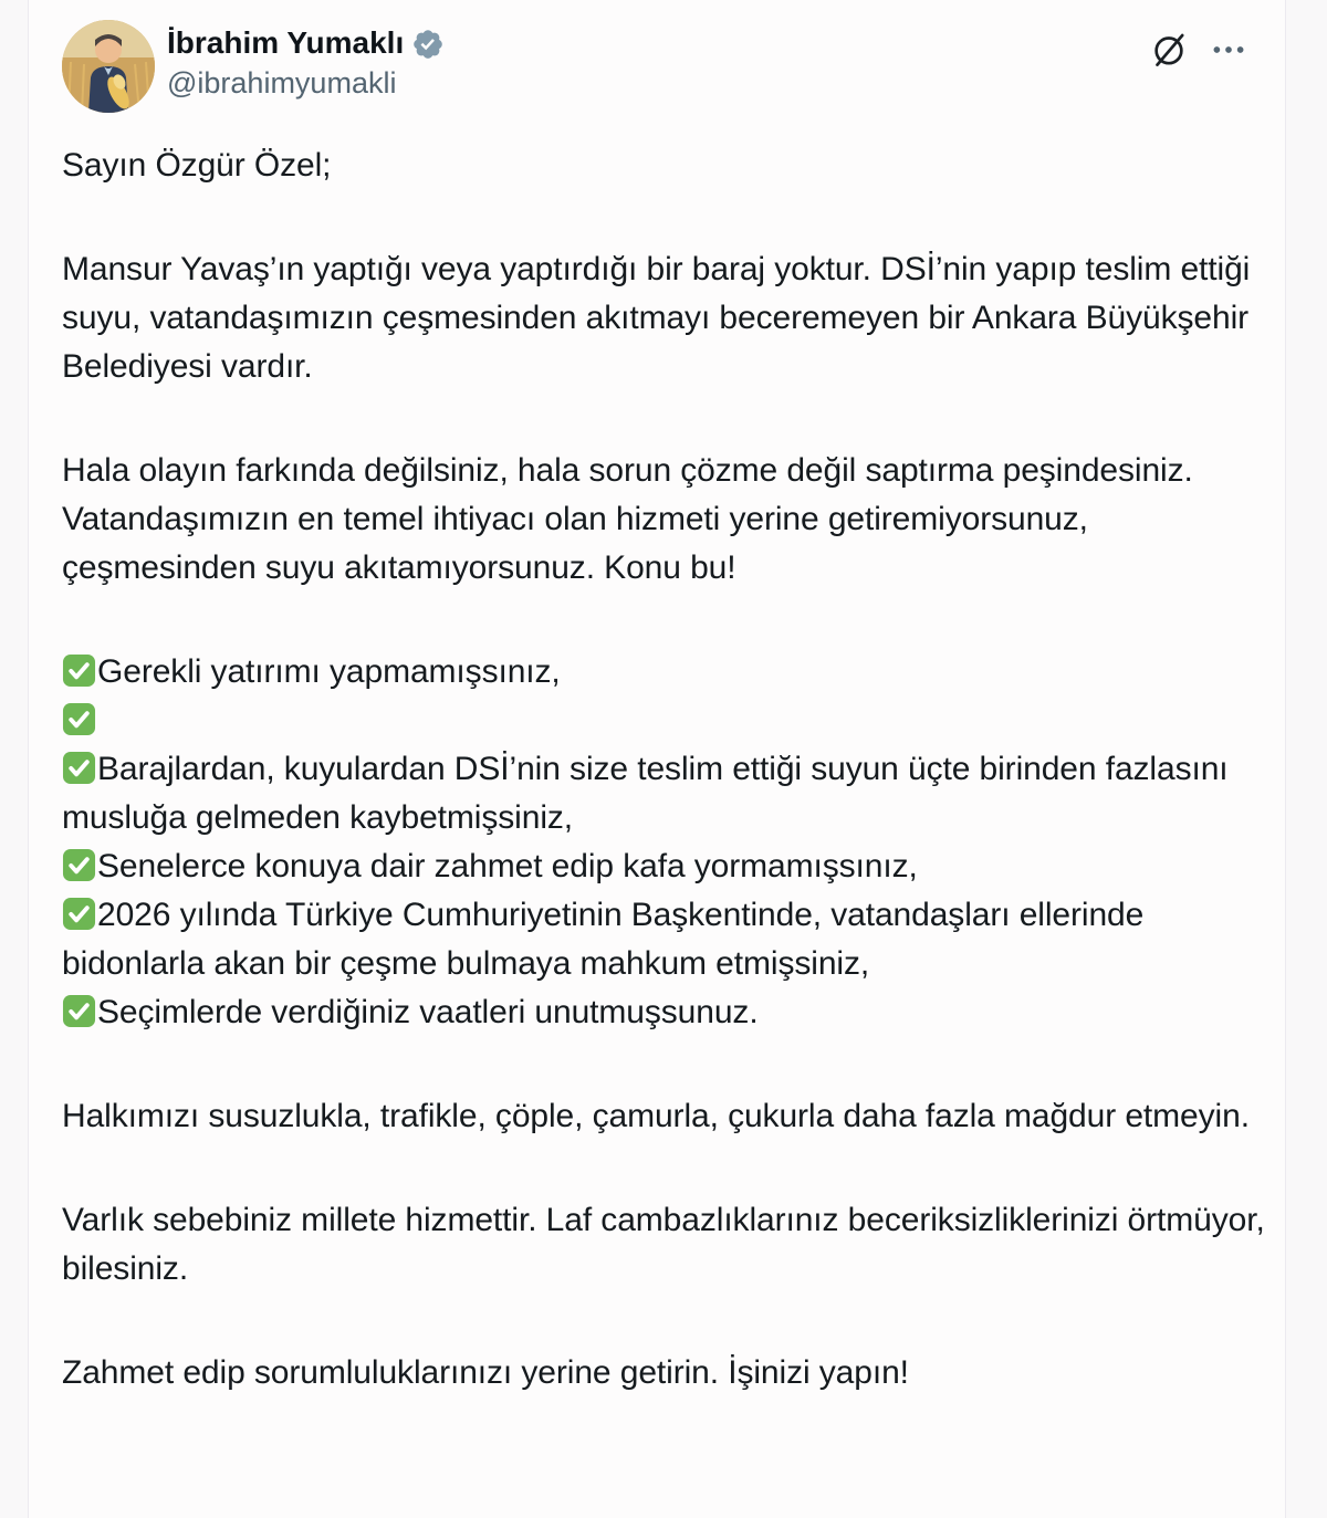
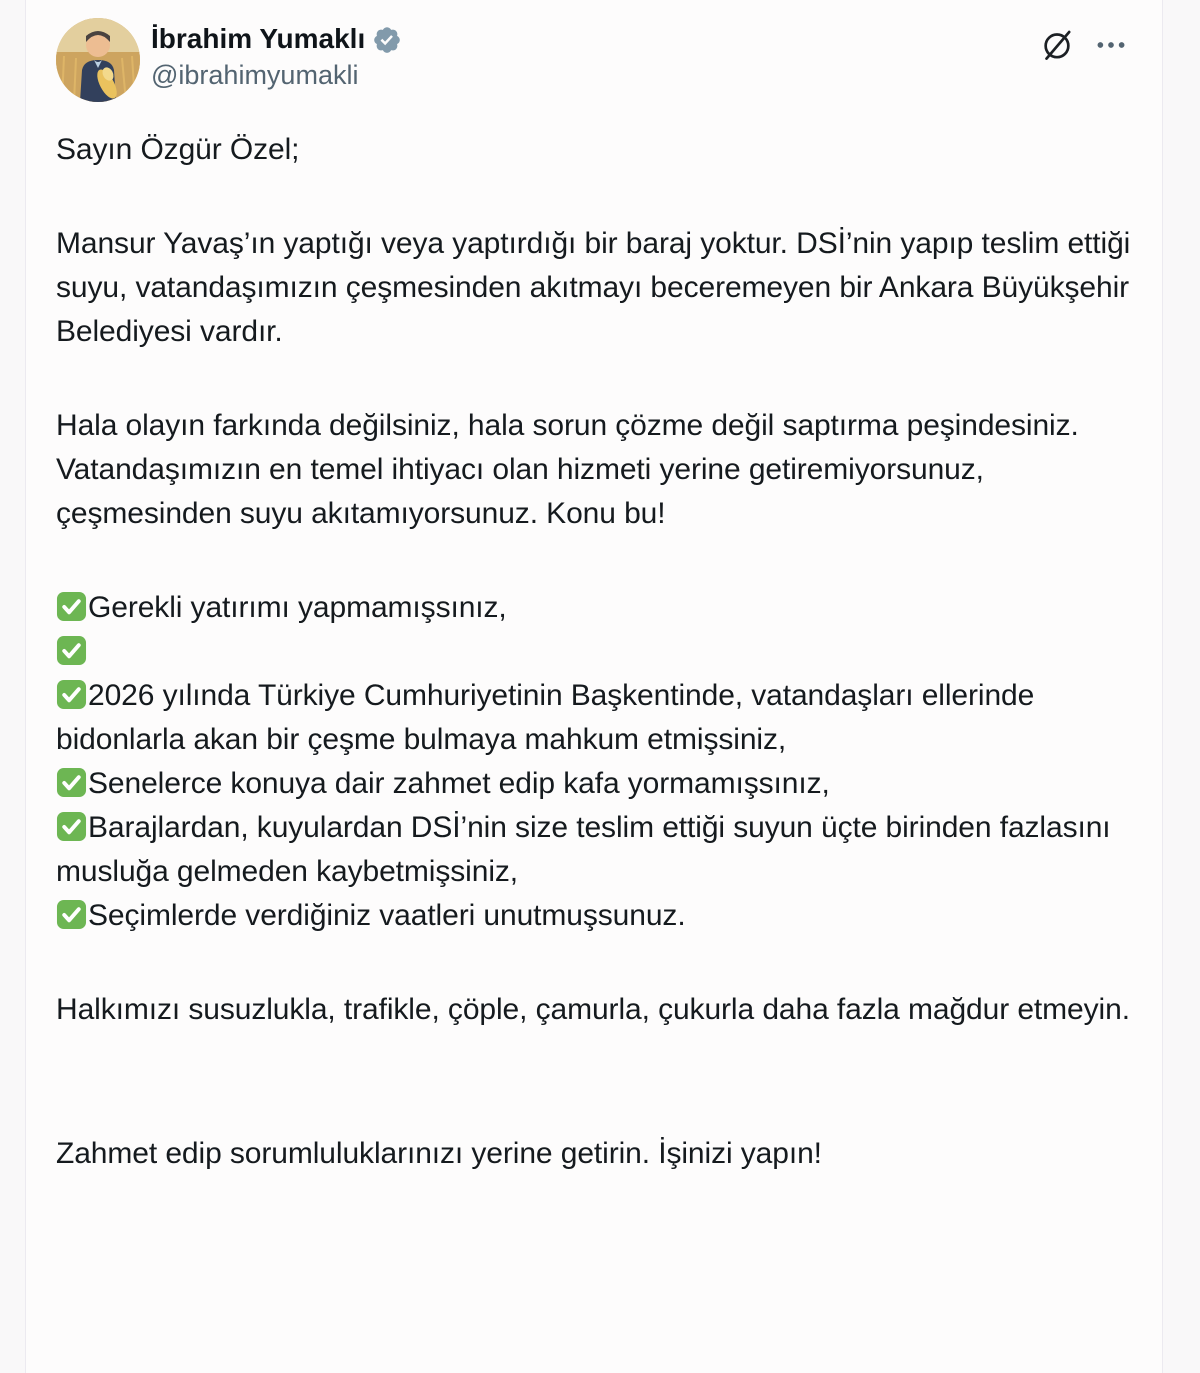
  İbrahim Yumaklı
  @ibrahimyumakli
  Sayın Özgür Özel;
  Mansur Yavaş’ın yaptığı veya yaptırdığı bir baraj yoktur. DSİ’nin yapıp teslim ettiği suyu, vatandaşımızın çeşmesinden akıtmayı beceremeyen bir Ankara Büyükşehir Belediyesi vardır.
  Hala olayın farkında değilsiniz, hala sorun çözme değil saptırma peşindesiniz.
  Vatandaşımızın en temel ihtiyacı olan hizmeti yerine getiremiyorsunuz, çeşmesinden suyu akıtamıyorsunuz. Konu bu!
  Gerekli yatırımı yapmamışsınız,
- Barajlardan, kuyulardan DSİ’nin size teslim ettiği suyun üçte birinden fazlasını musluğa gelmeden kaybetmişsiniz,
+ 2026 yılında Türkiye Cumhuriyetinin Başkentinde, vatandaşları ellerinde bidonlarla akan bir çeşme bulmaya mahkum etmişsiniz,
  Senelerce konuya dair zahmet edip kafa yormamışsınız,
- 2026 yılında Türkiye Cumhuriyetinin Başkentinde, vatandaşları ellerinde bidonlarla akan bir çeşme bulmaya mahkum etmişsiniz,
+ Barajlardan, kuyulardan DSİ’nin size teslim ettiği suyun üçte birinden fazlasını musluğa gelmeden kaybetmişsiniz,
  Seçimlerde verdiğiniz vaatleri unutmuşsunuz.
  Halkımızı susuzlukla, trafikle, çöple, çamurla, çukurla daha fazla mağdur etmeyin.
- Varlık sebebiniz millete hizmettir. Laf cambazlıklarınız beceriksizliklerinizi örtmüyor, bilesiniz.
  Zahmet edip sorumluluklarınızı yerine getirin. İşinizi yapın!
